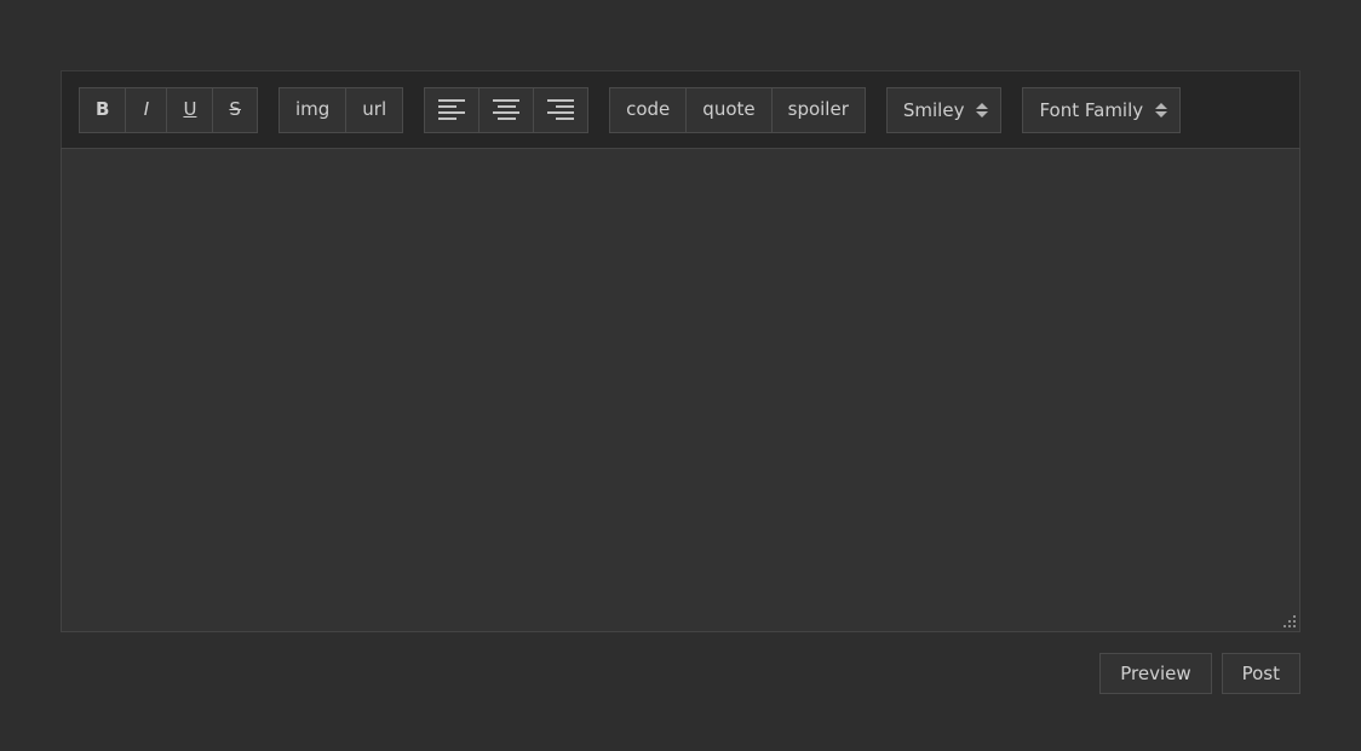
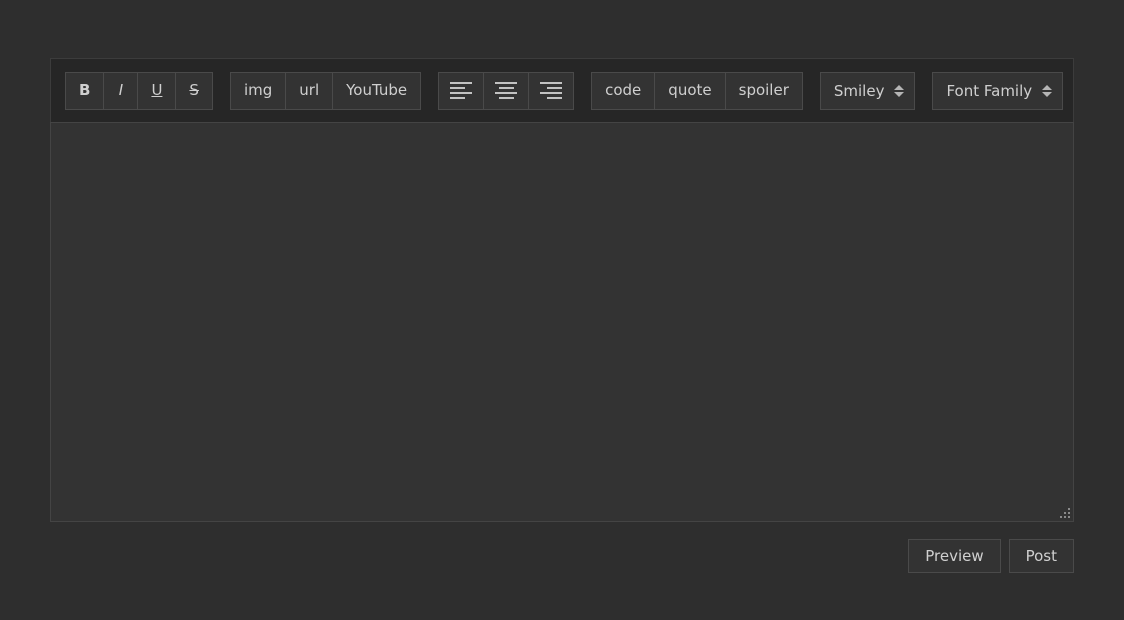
  B
  I
  U
  S
  img
  url
+ YouTube
  code
  quote
  spoiler
  Smiley
  Font Family
  Preview
  Post
